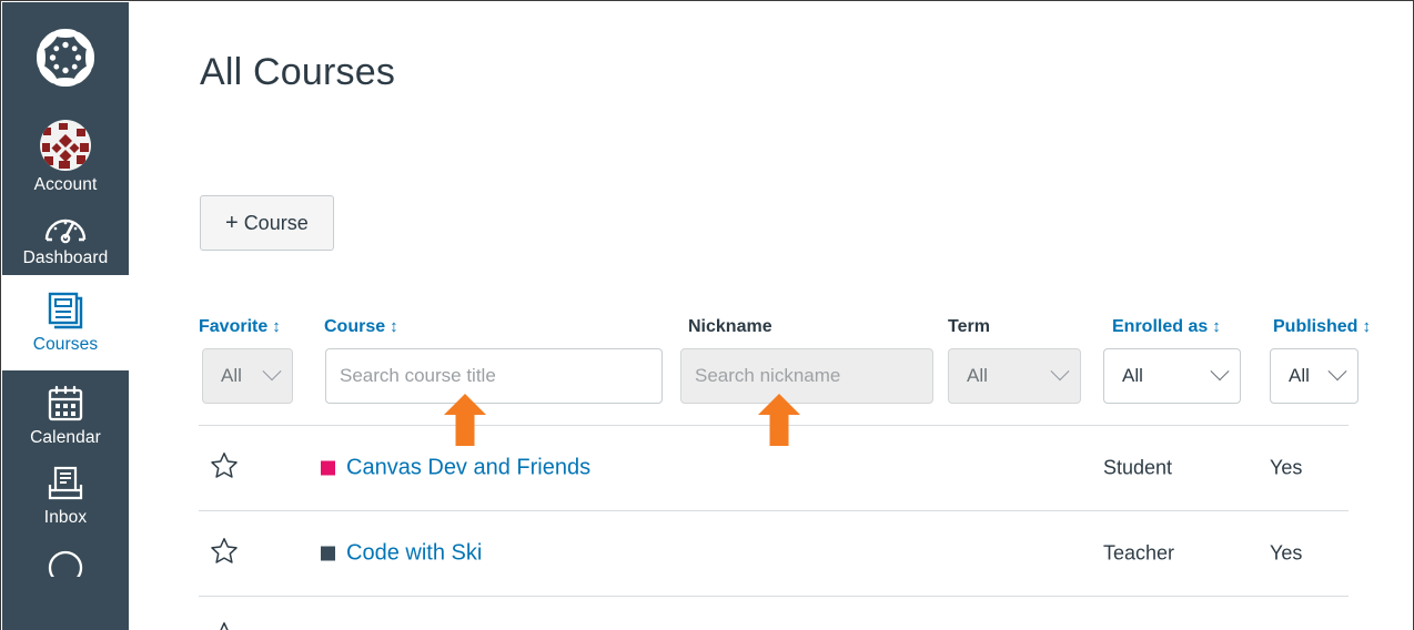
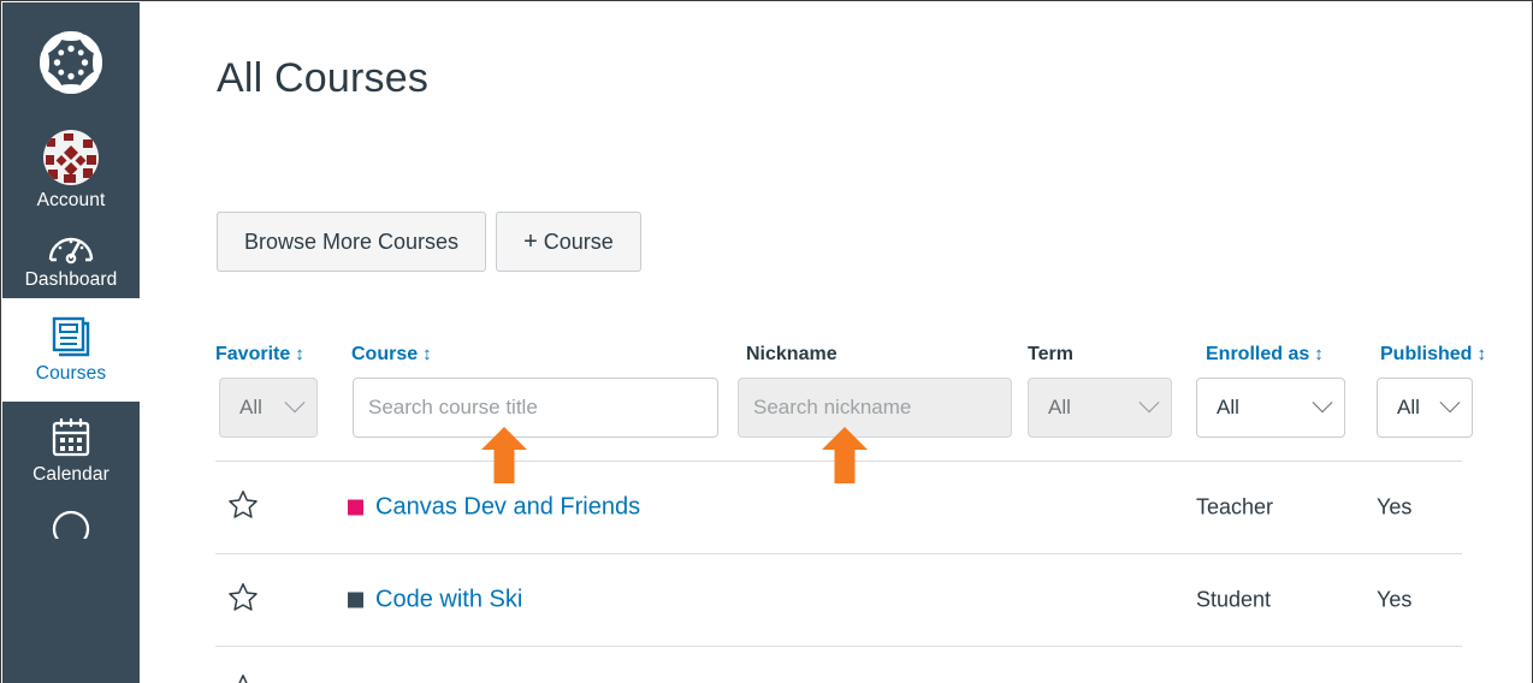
  Account
  Dashboard
  Courses
  Calendar
- Inbox
  All Courses
+ Browse More Courses
  + Course
  Favorite ↕
  Course ↕
  Nickname
  Term
  Enrolled as ↕
  Published ↕
  All
  Search course title
  Search nickname
  All
  All
  All
  Canvas Dev and Friends
- Student
+ Teacher
  Yes
  Code with Ski
- Teacher
+ Student
  Yes
